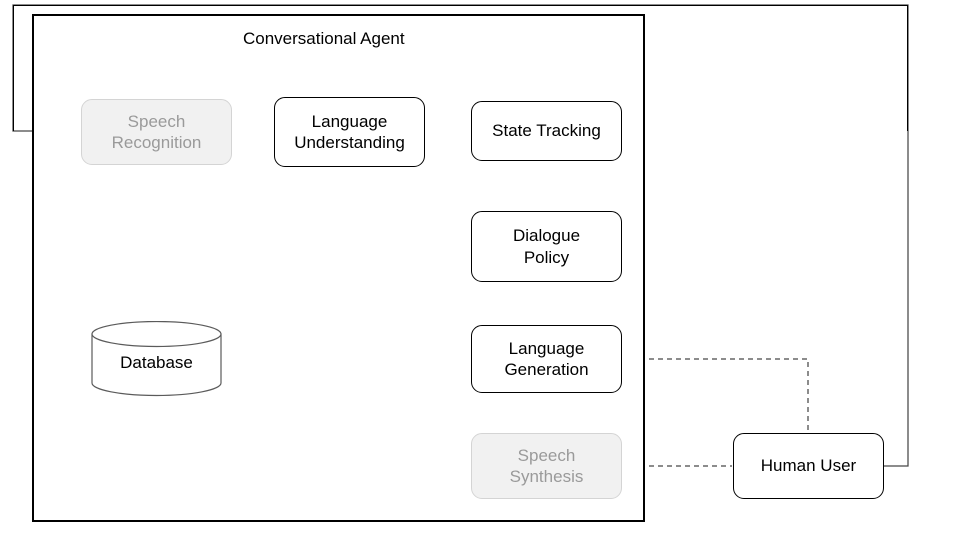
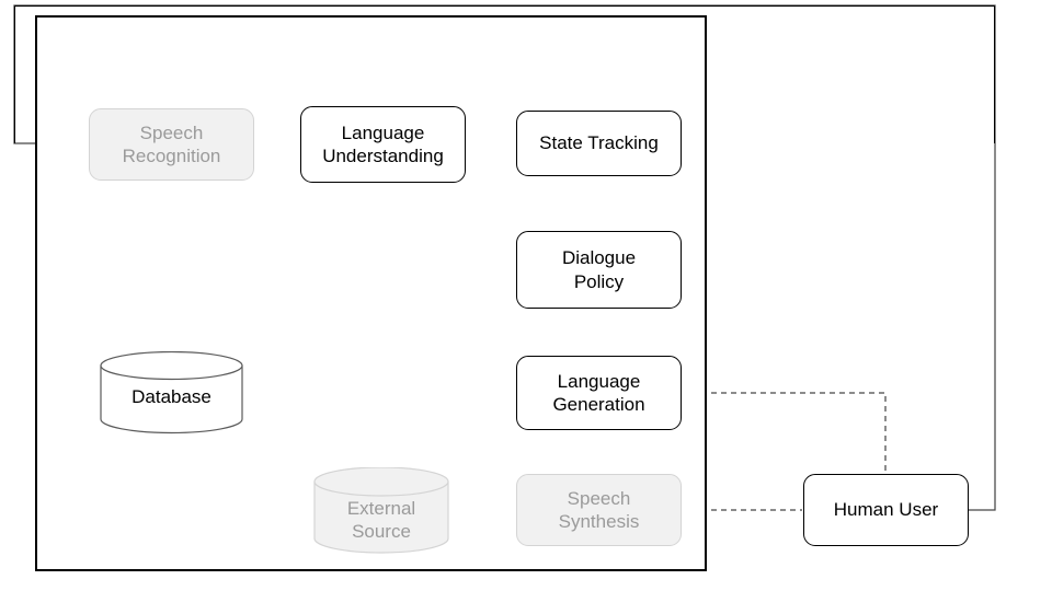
- Conversational Agent
  Speech
  Recognition
  Language
  Understanding
  State Tracking
  Dialogue
  Policy
  Language
  Generation
  Speech
  Synthesis
  Human User
  Database
+ External
+ Source
